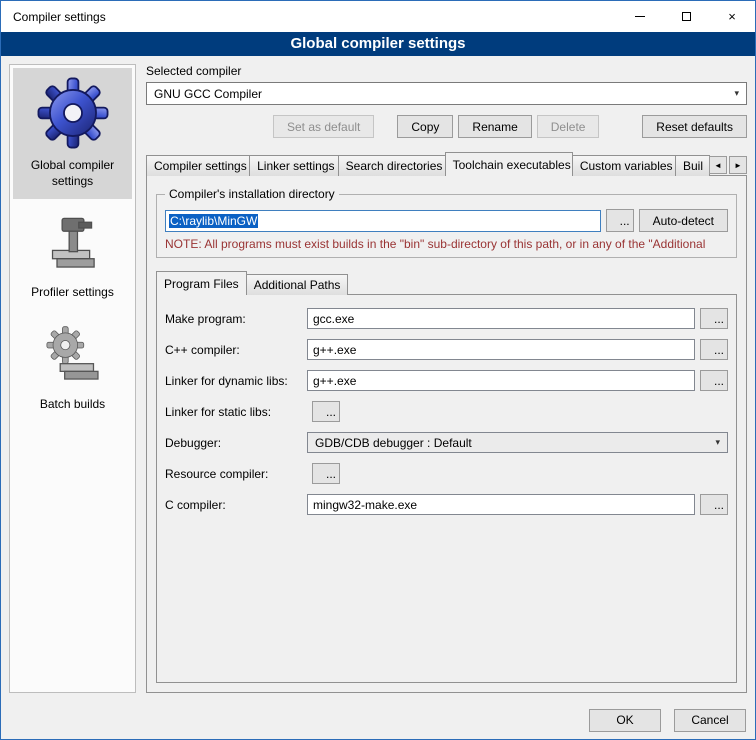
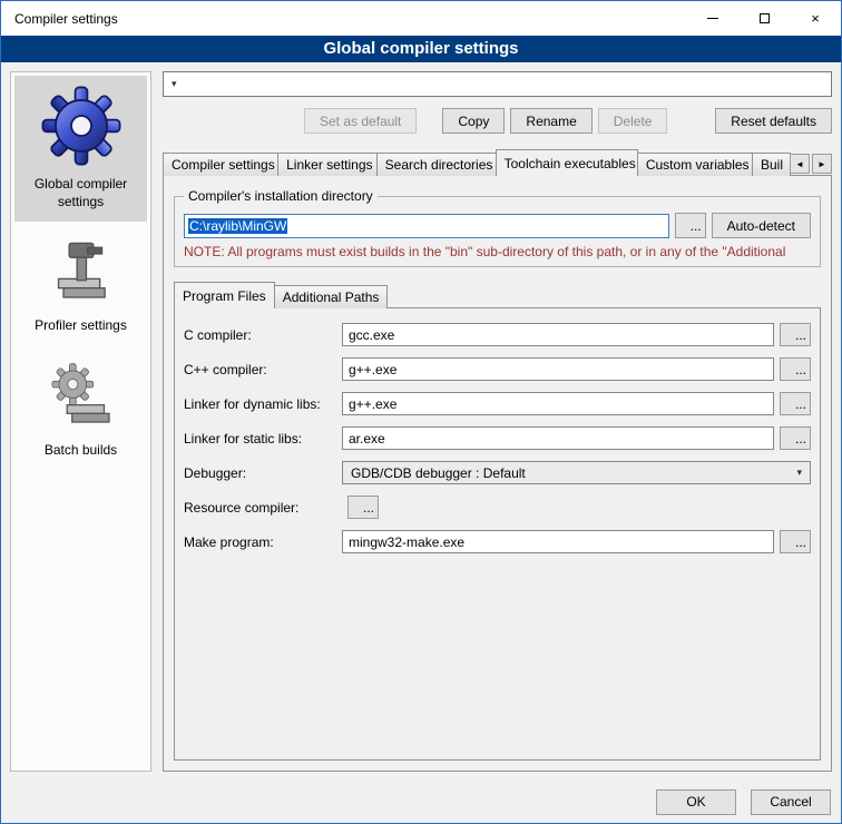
  Compiler settings
  ×
  Global compiler settings
  Global compiler settings
  Profiler settings
  Batch builds
- Selected compiler
- GNU GCC Compiler
  ▾
  Set as default
  Copy
  Rename
  Delete
  Reset defaults
  Compiler settings
  Linker settings
  Search directories
  Toolchain executables
  Custom variables
  Buil
  ◄
  ►
  Compiler's installation directory
  C:\raylib\MinGW
  ...
  Auto-detect
  NOTE: All programs must exist builds in the "bin" sub-directory of this path, or in any of the "Additional
  Program Files
  Additional Paths
- Make program:
+ C compiler:
  gcc.exe
  ...
  C++ compiler:
  g++.exe
  ...
  Linker for dynamic libs:
  g++.exe
  ...
  Linker for static libs:
+ ar.exe
  ...
  Debugger:
  GDB/CDB debugger : Default
  ▾
  Resource compiler:
  ...
- C compiler:
+ Make program:
  mingw32-make.exe
  ...
  OK
  Cancel
